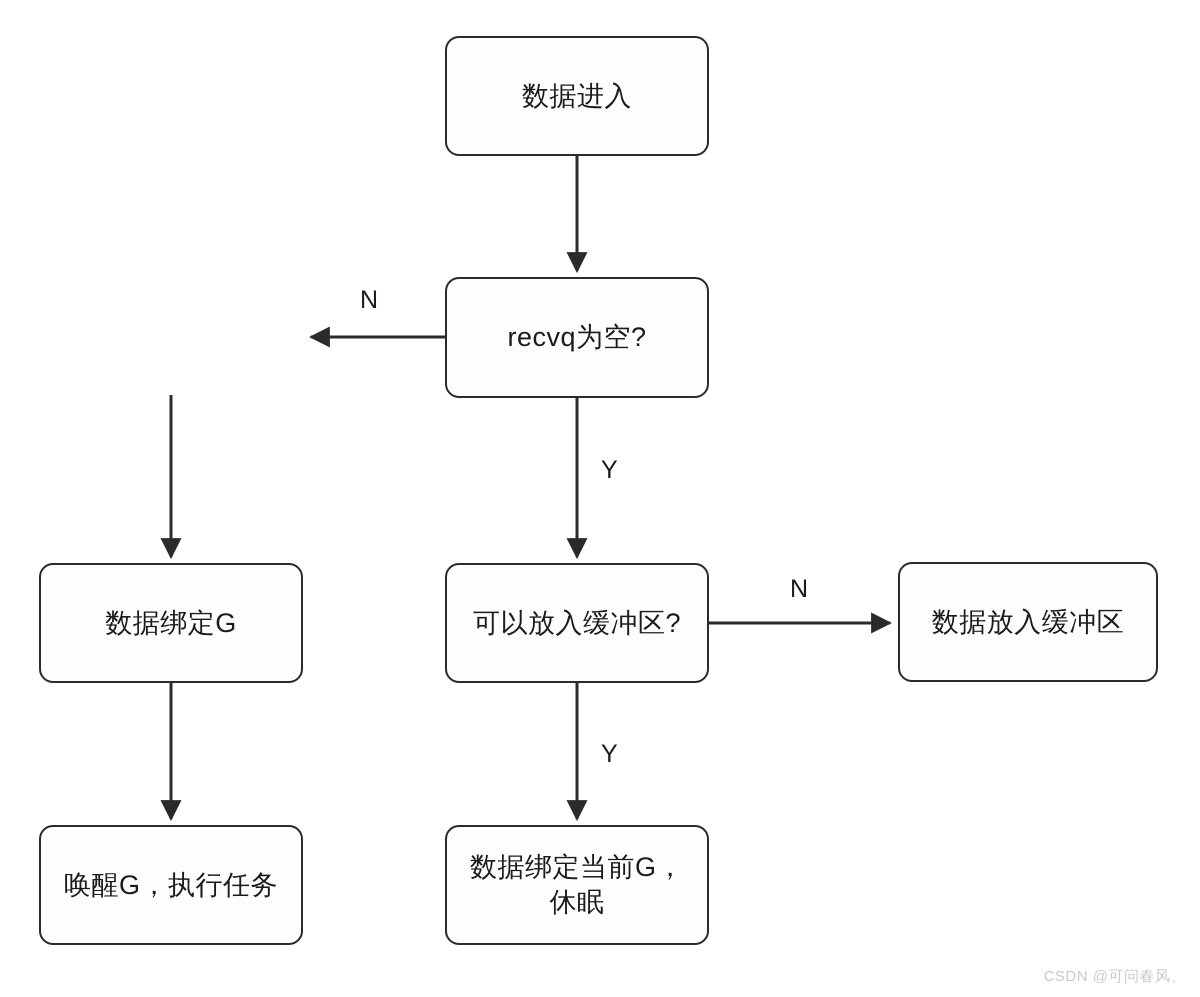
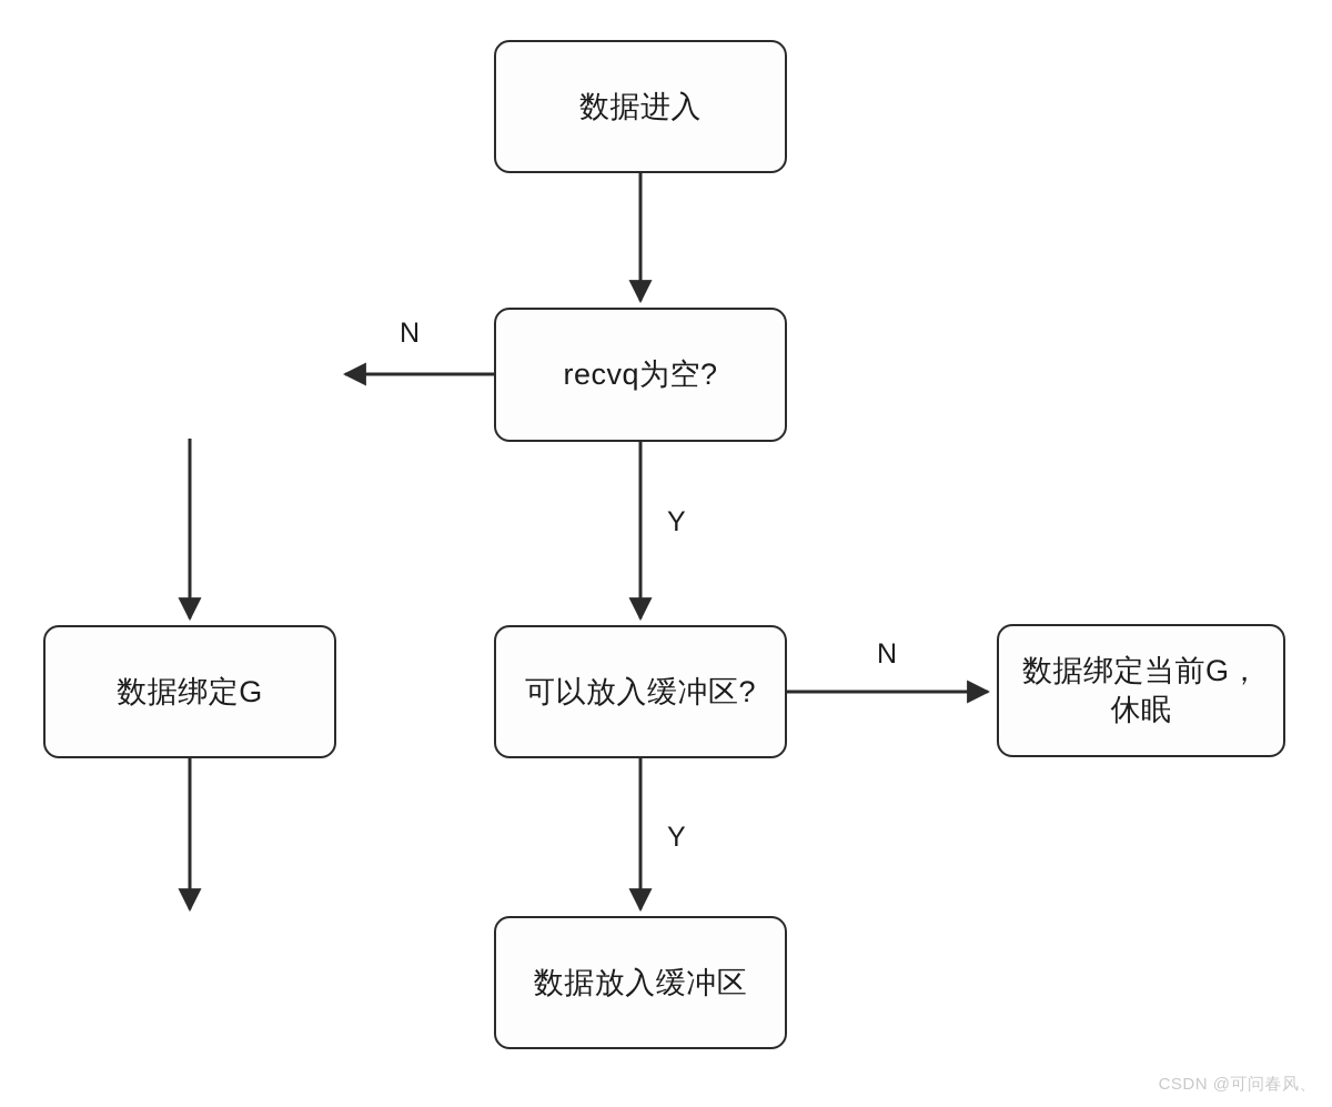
  数据进入
  recvq为空?
  数据绑定G
  可以放入缓冲区?
- 数据放入缓冲区
+ 数据绑定当前G，休眠
- 唤醒G，执行任务
- 数据绑定当前G，休眠
+ 数据放入缓冲区
  N
  Y
  N
  Y
  CSDN @可问春风、
